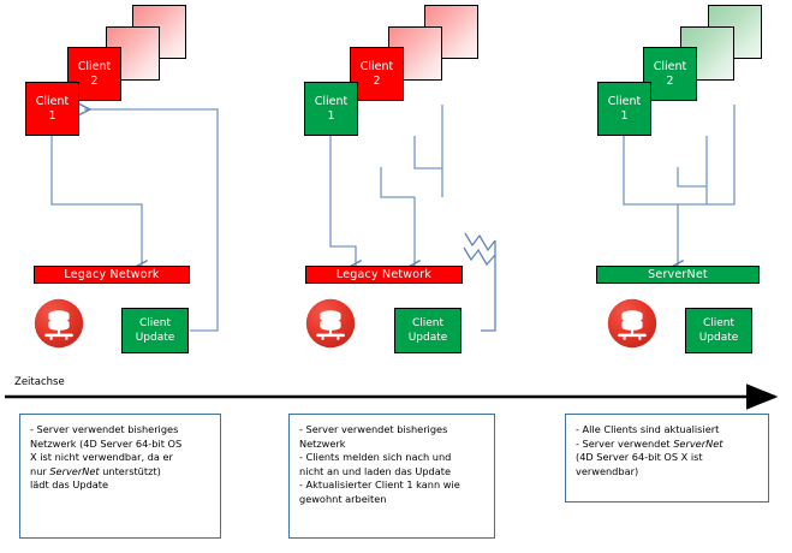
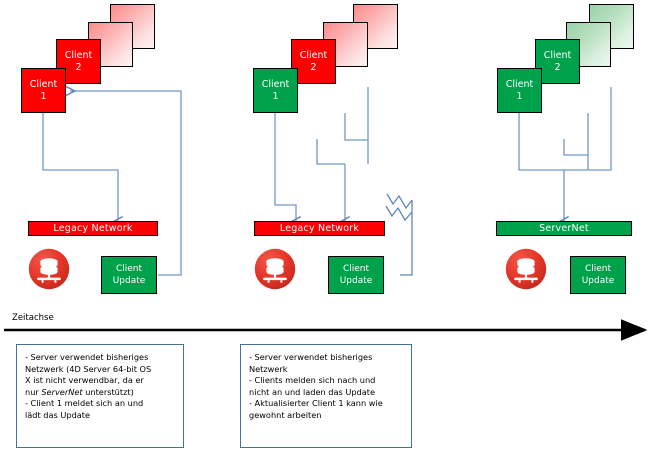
  Client
  2
  Client
  1
  Legacy Network
  Client
  Update
  Client
  2
  Client
  1
  Legacy Network
  Client
  Update
  Client
  2
  Client
  1
  ServerNet
  Client
  Update
  Zeitachse
  - Server verwendet bisheriges
  Netzwerk (4D Server 64-bit OS
  X ist nicht verwendbar, da er
  nur ServerNet unterstützt)
+ - Client 1 meldet sich an und
  lädt das Update
  - Server verwendet bisheriges
  Netzwerk
  - Clients melden sich nach und
  nicht an und laden das Update
  - Aktualisierter Client 1 kann wie
  gewohnt arbeiten
- - Alle Clients sind aktualisiert
- - Server verwendet ServerNet
- (4D Server 64-bit OS X ist
- verwendbar)
